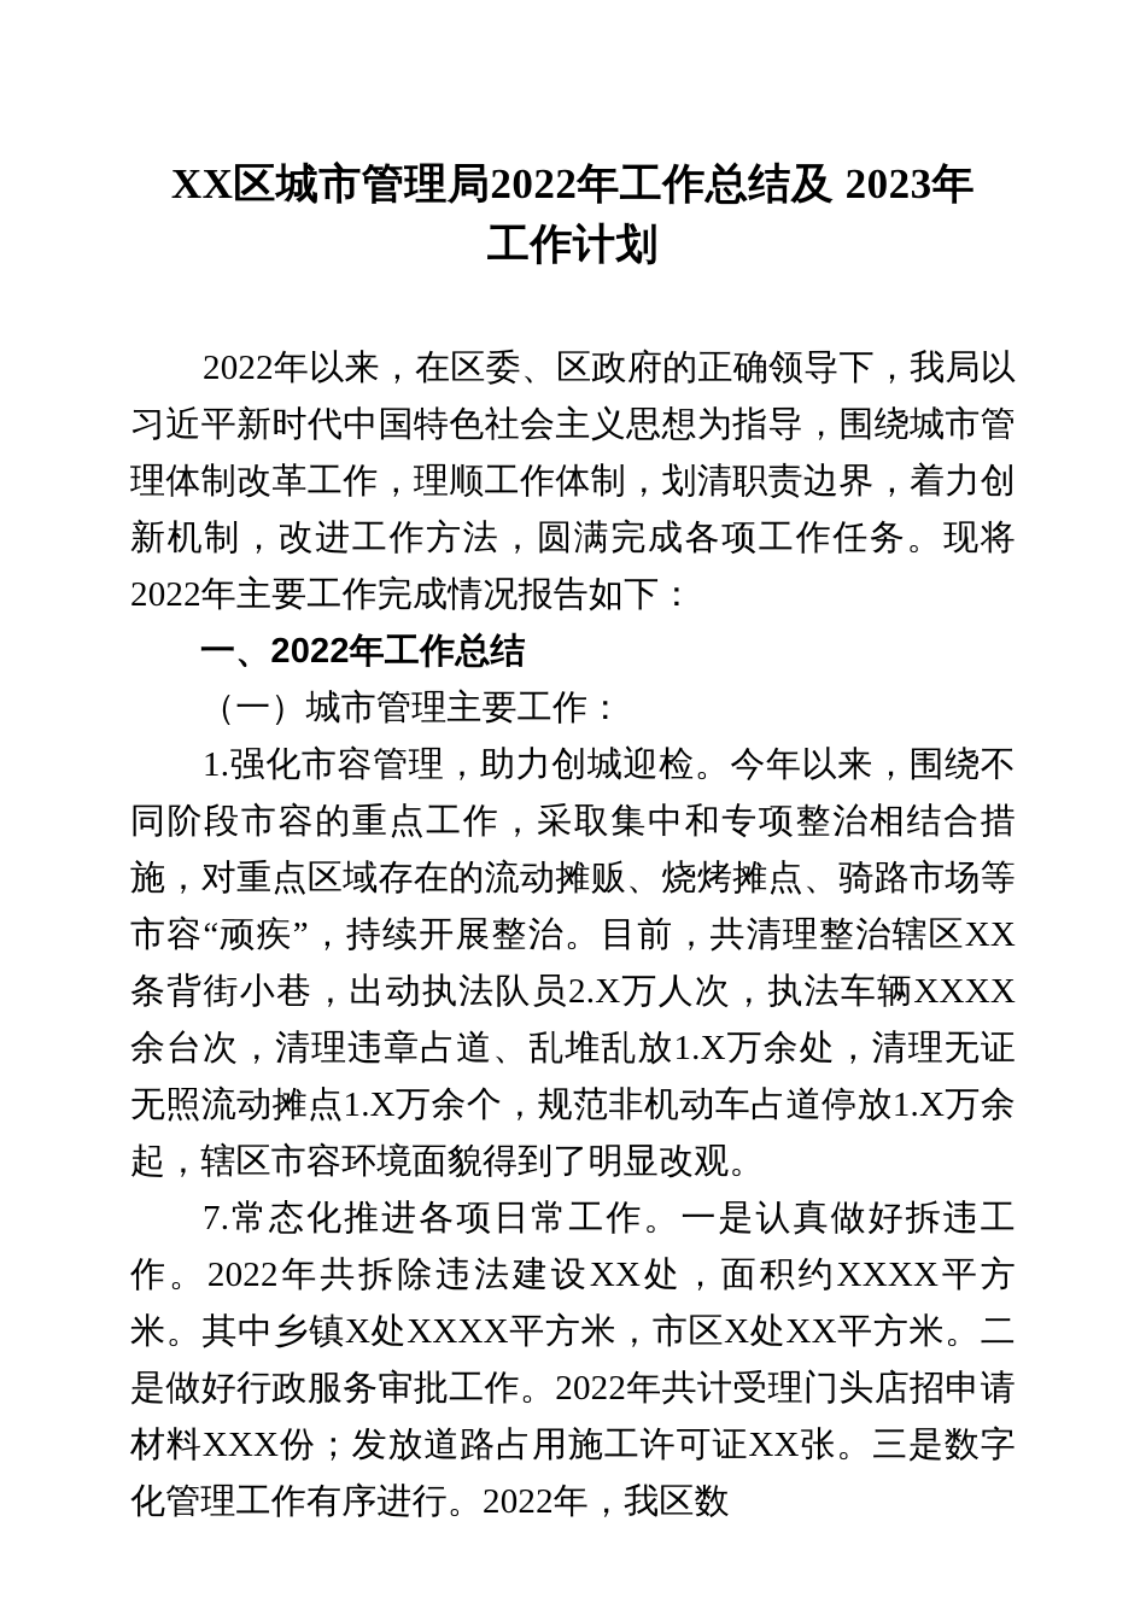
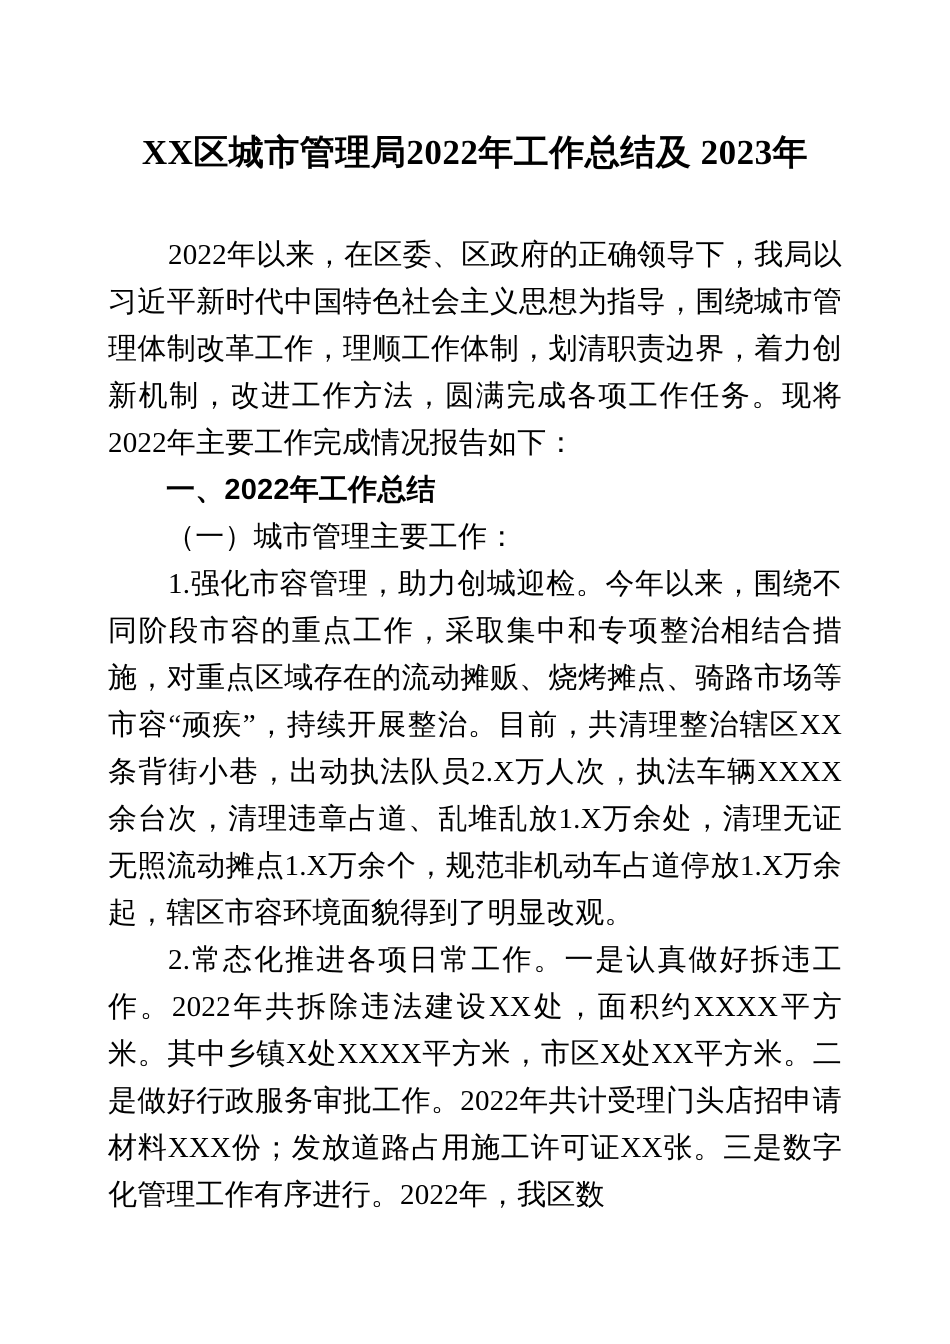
  XX区城市管理局2022年工作总结及 2023年
- 工作计划
  2022年以来，在区委、区政府的正确领导下，我局以习近平新时代中国特色社会主义思想为指导，围绕城市管理体制改革工作，理顺工作体制，划清职责边界，着力创新机制，改进工作方法，圆满完成各项工作任务。现将2022年主要工作完成情况报告如下：
  一、2022年工作总结
  （一）城市管理主要工作：
  1.强化市容管理，助力创城迎检。今年以来，围绕不同阶段市容的重点工作，采取集中和专项整治相结合措施，对重点区域存在的流动摊贩、烧烤摊点、骑路市场等市容“顽疾”，持续开展整治。目前，共清理整治辖区XX条背街小巷，出动执法队员2.X万人次，执法车辆XXXX余台次，清理违章占道、乱堆乱放1.X万余处，清理无证无照流动摊点1.X万余个，规范非机动车占道停放1.X万余起，辖区市容环境面貌得到了明显改观。
- 7.常态化推进各项日常工作。一是认真做好拆违工作。2022年共拆除违法建设XX处，面积约XXXX平方米。其中乡镇X处XXXX平方米，市区X处XX平方米。二是做好行政服务审批工作。2022年共计受理门头店招申请材料XXX份；发放道路占用施工许可证XX张。三是数字化管理工作有序进行。2022年，我区数
+ 2.常态化推进各项日常工作。一是认真做好拆违工作。2022年共拆除违法建设XX处，面积约XXXX平方米。其中乡镇X处XXXX平方米，市区X处XX平方米。二是做好行政服务审批工作。2022年共计受理门头店招申请材料XXX份；发放道路占用施工许可证XX张。三是数字化管理工作有序进行。2022年，我区数
